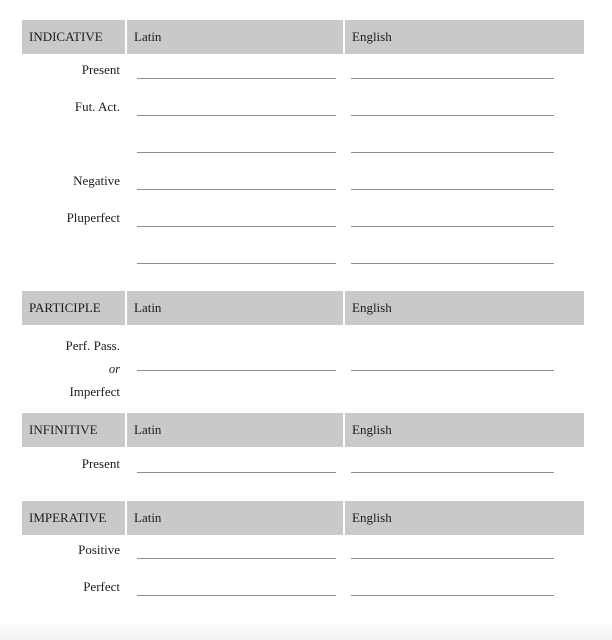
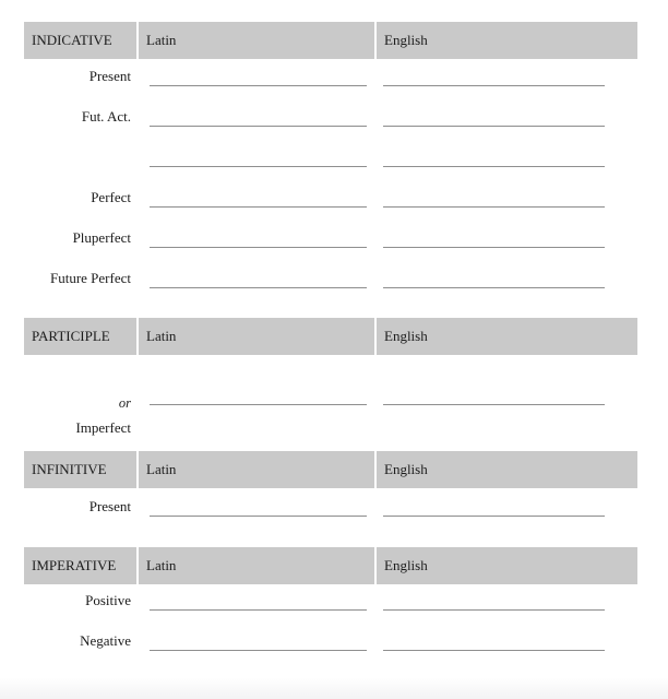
  INDICATIVE
  Latin
  English
  Present
  Fut. Act.
- Negative
+ Perfect
  Pluperfect
+ Future Perfect
  PARTICIPLE
  Latin
  English
- Perf. Pass.
  or
  Imperfect
  INFINITIVE
  Latin
  English
  Present
  IMPERATIVE
  Latin
  English
  Positive
- Perfect
+ Negative
